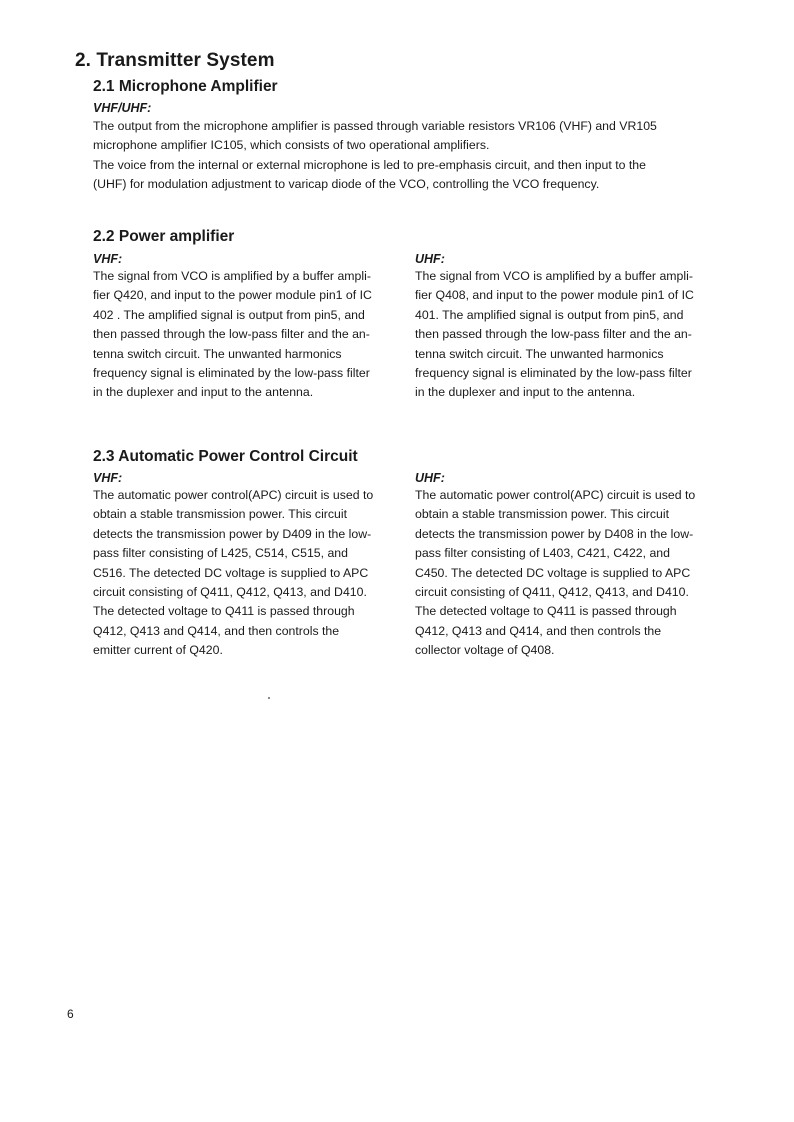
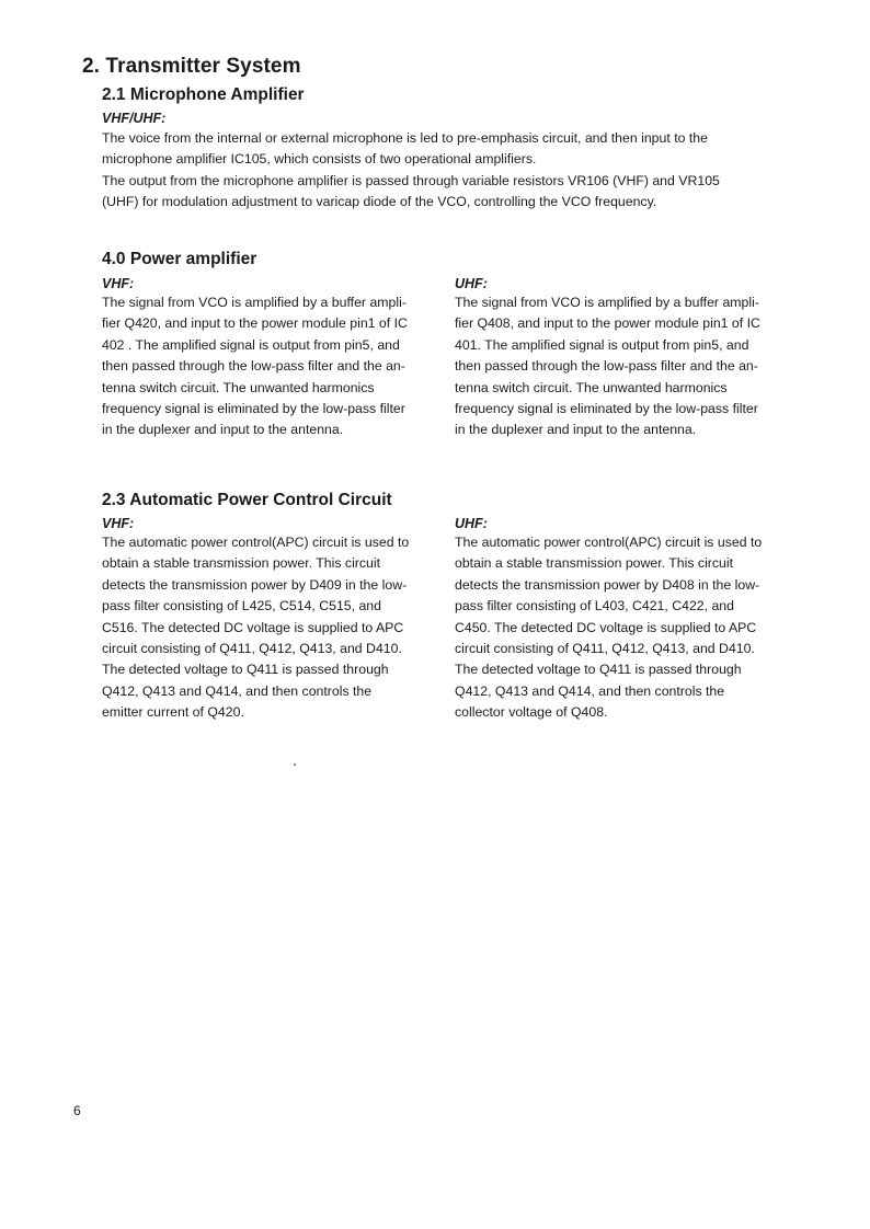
  2. Transmitter System
  2.1 Microphone Amplifier
  VHF/UHF:
- The output from the microphone amplifier is passed through variable resistors VR106 (VHF) and VR105
+ The voice from the internal or external microphone is led to pre-emphasis circuit, and then input to the
  microphone amplifier IC105, which consists of two operational amplifiers.
- The voice from the internal or external microphone is led to pre-emphasis circuit, and then input to the
+ The output from the microphone amplifier is passed through variable resistors VR106 (VHF) and VR105
  (UHF) for modulation adjustment to varicap diode of the VCO, controlling the VCO frequency.
- 2.2 Power amplifier
+ 4.0 Power amplifier
  VHF:
  The signal from VCO is amplified by a buffer ampli-
  fier Q420, and input to the power module pin1 of IC
  402 . The amplified signal is output from pin5, and
  then passed through the low-pass filter and the an-
  tenna switch circuit. The unwanted harmonics
  frequency signal is eliminated by the low-pass filter
  in the duplexer and input to the antenna.
  UHF:
  The signal from VCO is amplified by a buffer ampli-
  fier Q408, and input to the power module pin1 of IC
  401. The amplified signal is output from pin5, and
  then passed through the low-pass filter and the an-
  tenna switch circuit. The unwanted harmonics
  frequency signal is eliminated by the low-pass filter
  in the duplexer and input to the antenna.
  2.3 Automatic Power Control Circuit
  VHF:
  The automatic power control(APC) circuit is used to
  obtain a stable transmission power. This circuit
  detects the transmission power by D409 in the low-
  pass filter consisting of L425, C514, C515, and
  C516. The detected DC voltage is supplied to APC
  circuit consisting of Q411, Q412, Q413, and D410.
  The detected voltage to Q411 is passed through
  Q412, Q413 and Q414, and then controls the
  emitter current of Q420.
  UHF:
  The automatic power control(APC) circuit is used to
  obtain a stable transmission power. This circuit
  detects the transmission power by D408 in the low-
  pass filter consisting of L403, C421, C422, and
  C450. The detected DC voltage is supplied to APC
  circuit consisting of Q411, Q412, Q413, and D410.
  The detected voltage to Q411 is passed through
  Q412, Q413 and Q414, and then controls the
  collector voltage of Q408.
  6
